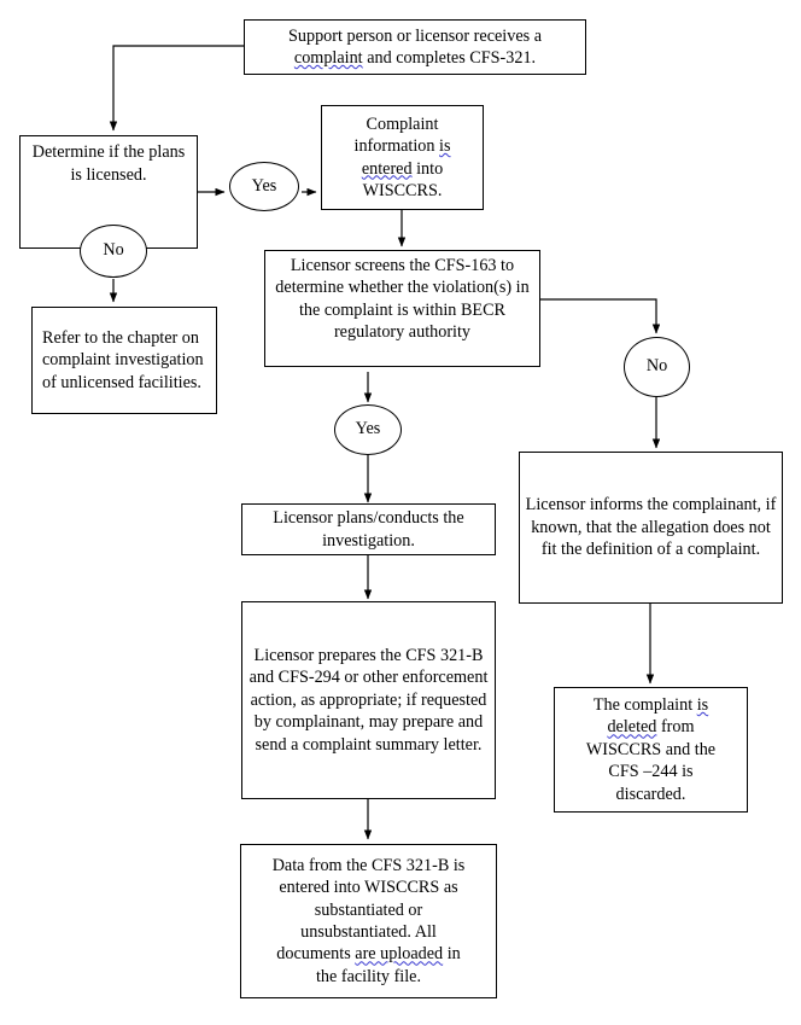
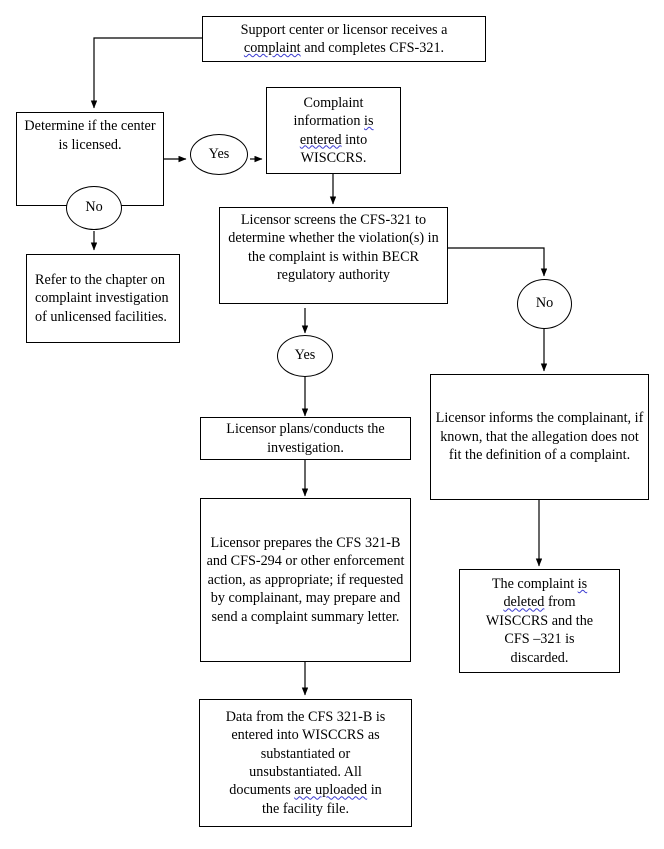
- Support person or licensor receives a
+ Support center or licensor receives a
  complaint and completes CFS-321.
- Determine if the plans is licensed.
+ Determine if the center is licensed.
  Yes
  Complaint
  information is
  entered into
  WISCCRS.
  No
  Refer to the chapter on complaint investigation of unlicensed facilities.
- Licensor screens the CFS-163 to determine whether the violation(s) in the complaint is within BECR regulatory authority
+ Licensor screens the CFS-321 to determine whether the violation(s) in the complaint is within BECR regulatory authority
  Yes
  No
  Licensor plans/conducts the investigation.
  Licensor prepares the CFS 321-B and CFS-294 or other enforcement action, as appropriate; if requested by complainant, may prepare and send a complaint summary letter.
  Data from the CFS 321-B is
  entered into WISCCRS as
  substantiated or
  unsubstantiated. All
  documents are uploaded in
  the facility file.
  Licensor informs the complainant, if known, that the allegation does not fit the definition of a complaint.
  The complaint is
  deleted from
  WISCCRS and the
- CFS –244 is
+ CFS –321 is
  discarded.
